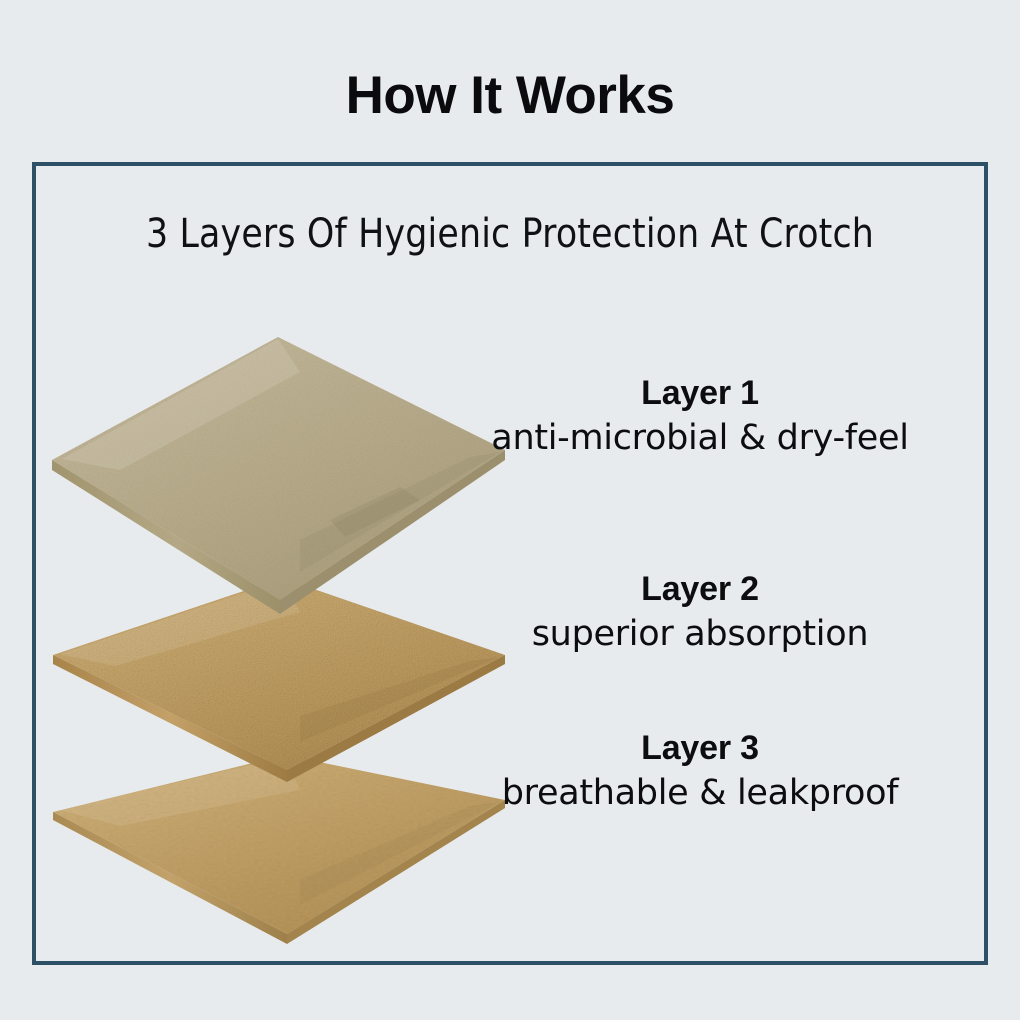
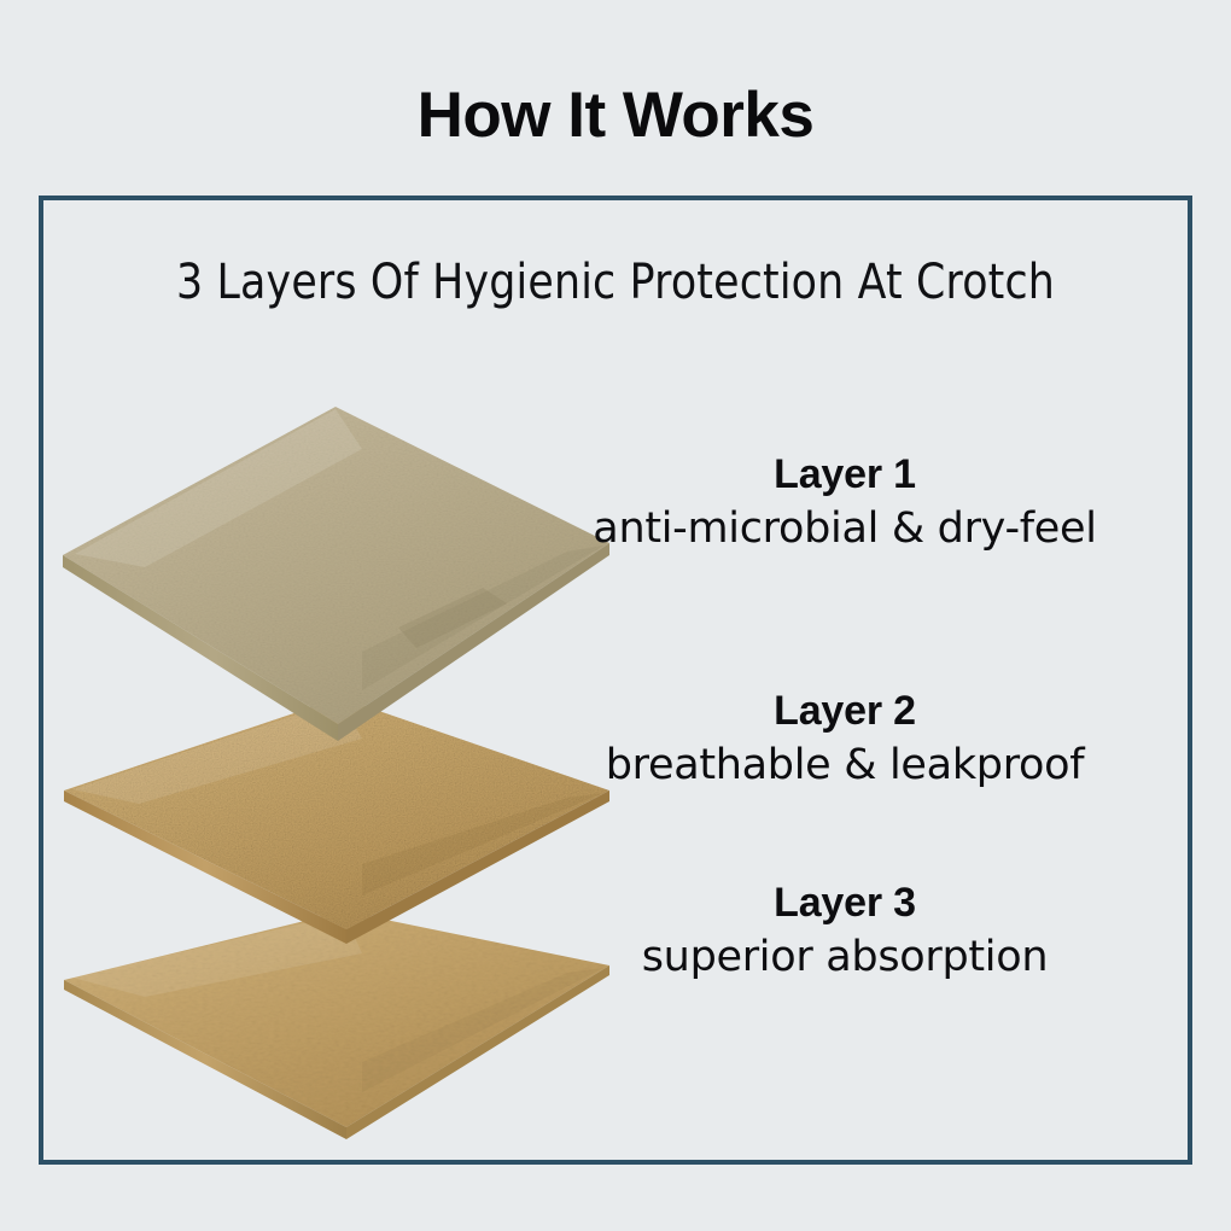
  How It Works
  3 Layers Of Hygienic Protection At Crotch
  Layer 1
  anti-microbial & dry-feel
  Layer 2
- superior absorption
+ breathable & leakproof
  Layer 3
- breathable & leakproof
+ superior absorption
